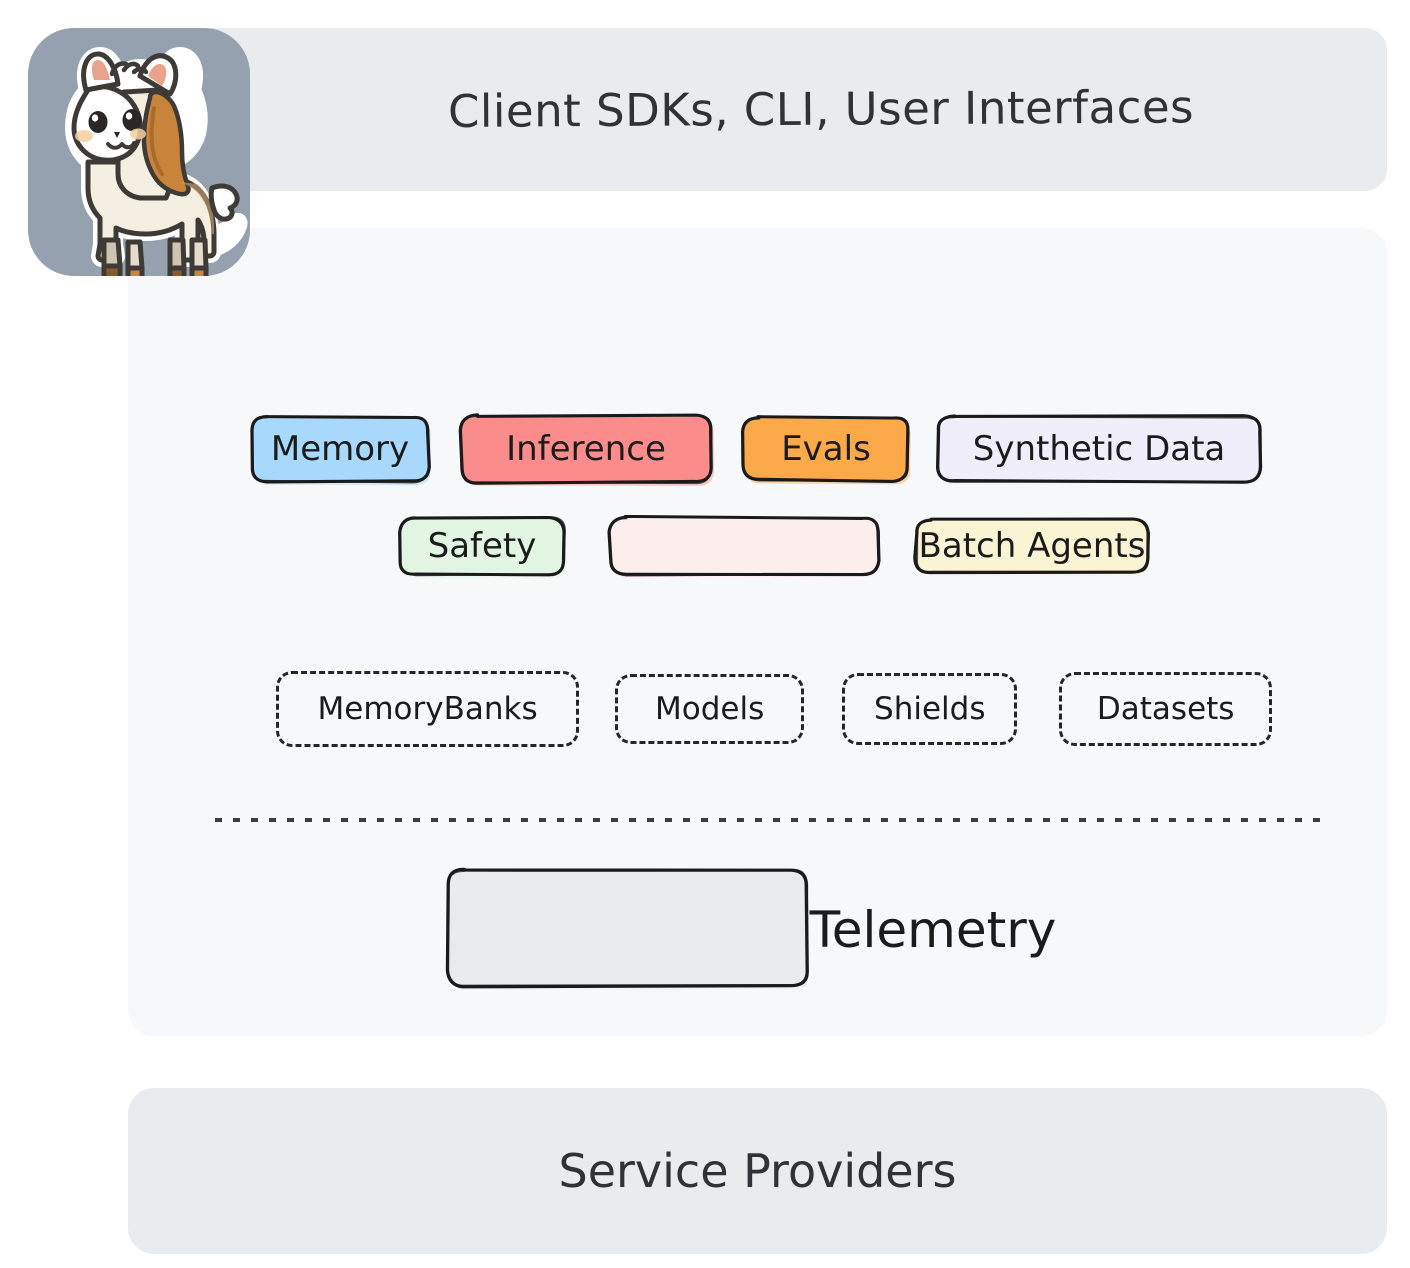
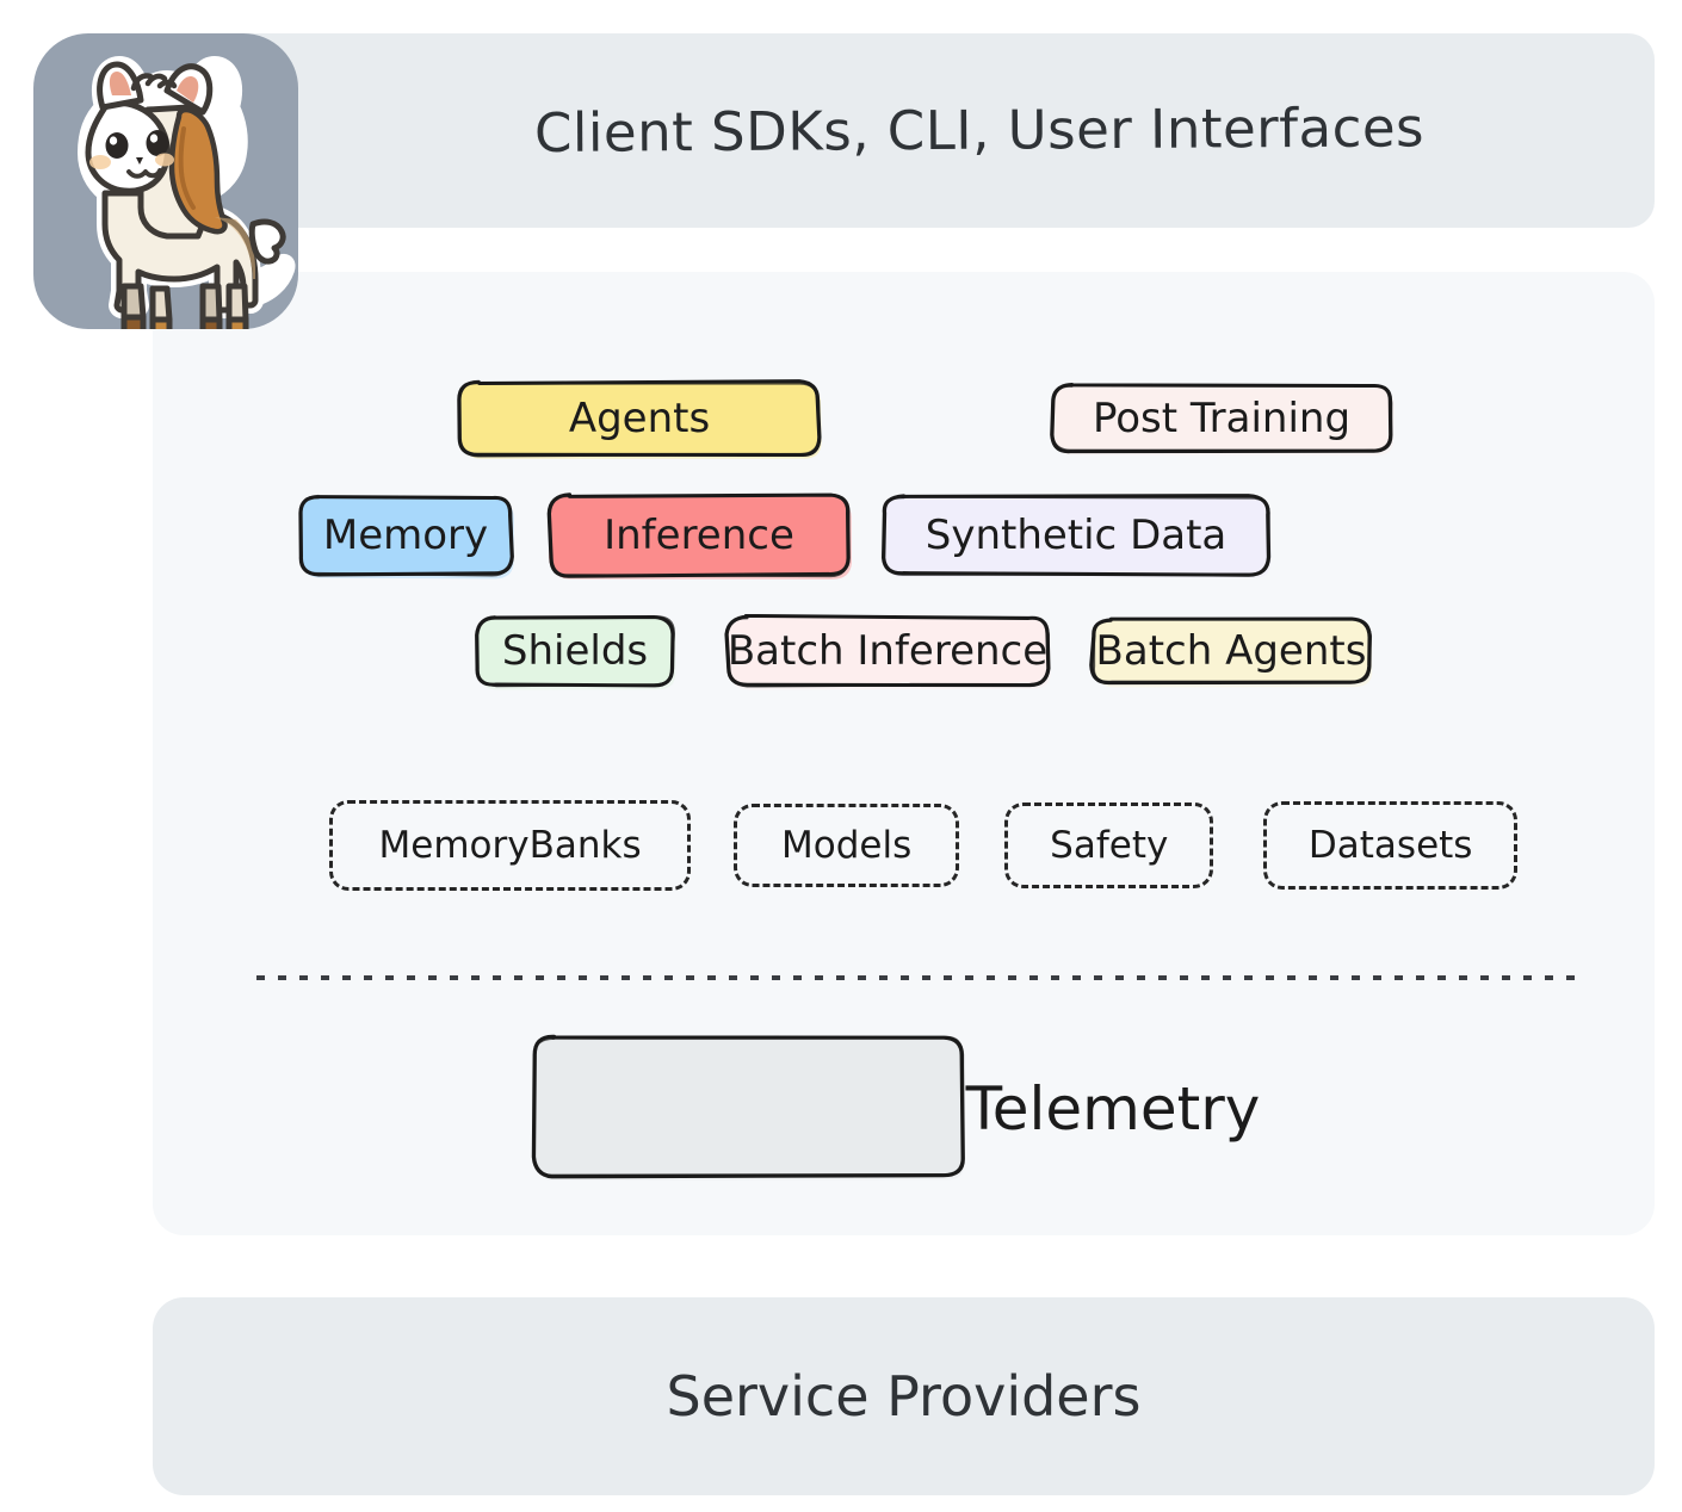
  Client SDKs, CLI, User Interfaces
+ Agents
+ Post Training
  Memory
  Inference
- Evals
  Synthetic Data
- Safety
+ Shields
+ Batch Inference
  Batch Agents
  MemoryBanks
  Models
- Shields
+ Safety
  Datasets
  Telemetry
  Service Providers
